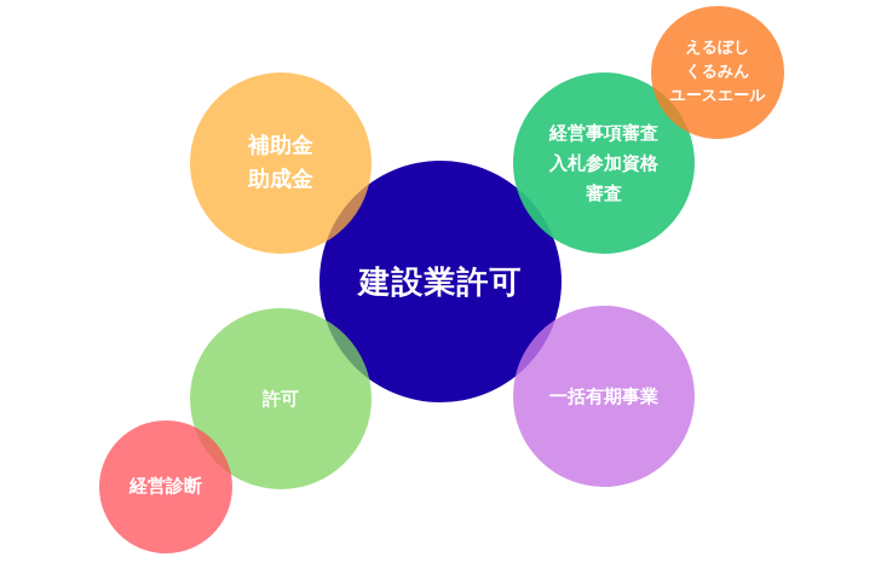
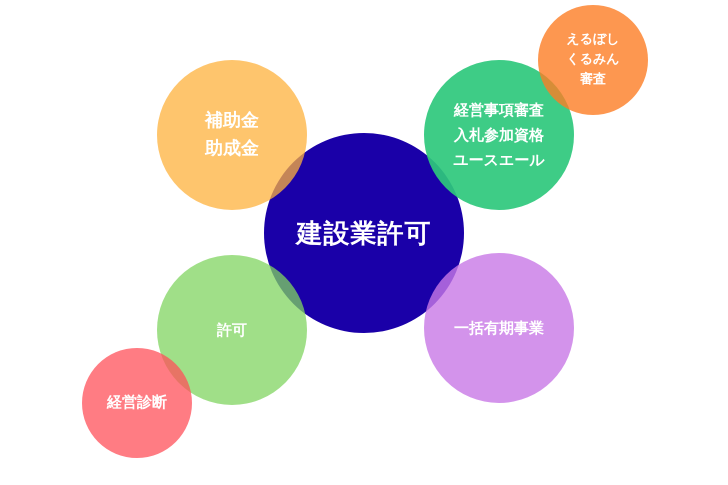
  建設業許可
  補助金
  助成金
  経営事項審査
  入札参加資格
- 審査
+ ユースエール
  えるぼし
  くるみん
- ユースエール
+ 審査
  許可
  一括有期事業
  経営診断
